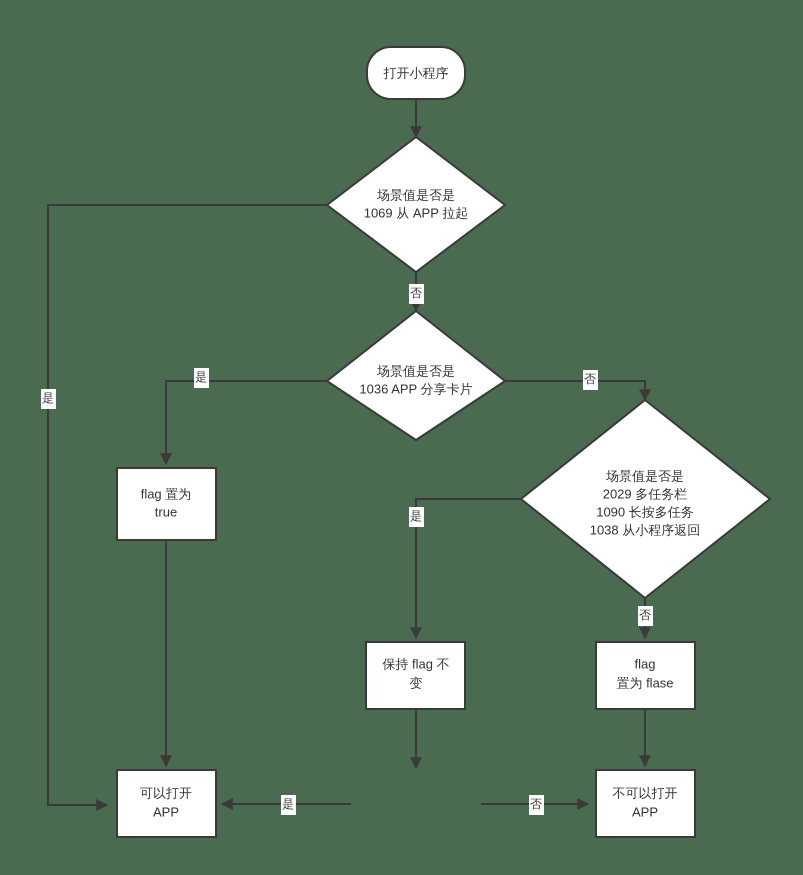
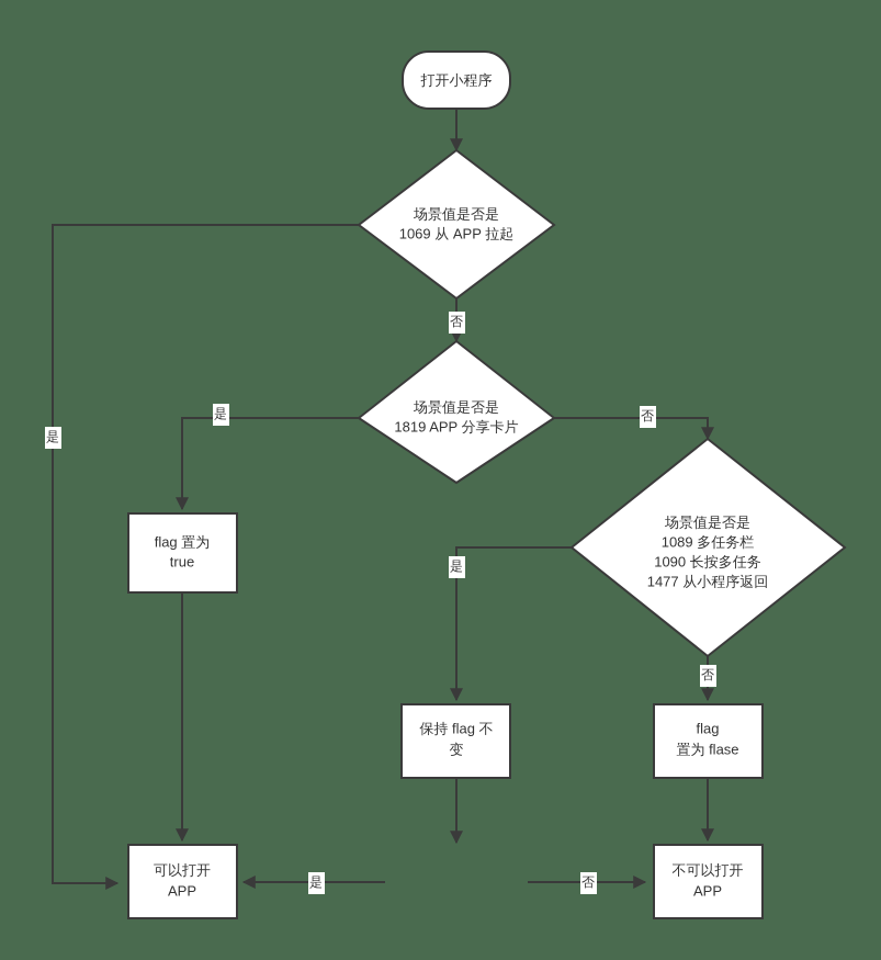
  打开小程序
  场景值是否是
  1069 从 APP 拉起
  场景值是否是
- 1036 APP 分享卡片
+ 1819 APP 分享卡片
  场景值是否是
- 2029 多任务栏
+ 1089 多任务栏
  1090 长按多任务
- 1038 从小程序返回
+ 1477 从小程序返回
  flag 置为
  true
  保持 flag 不
  变
  flag
  置为 flase
  可以打开
  APP
  不可以打开
  APP
  是
  否
  是
  否
  是
  否
  是
  否
